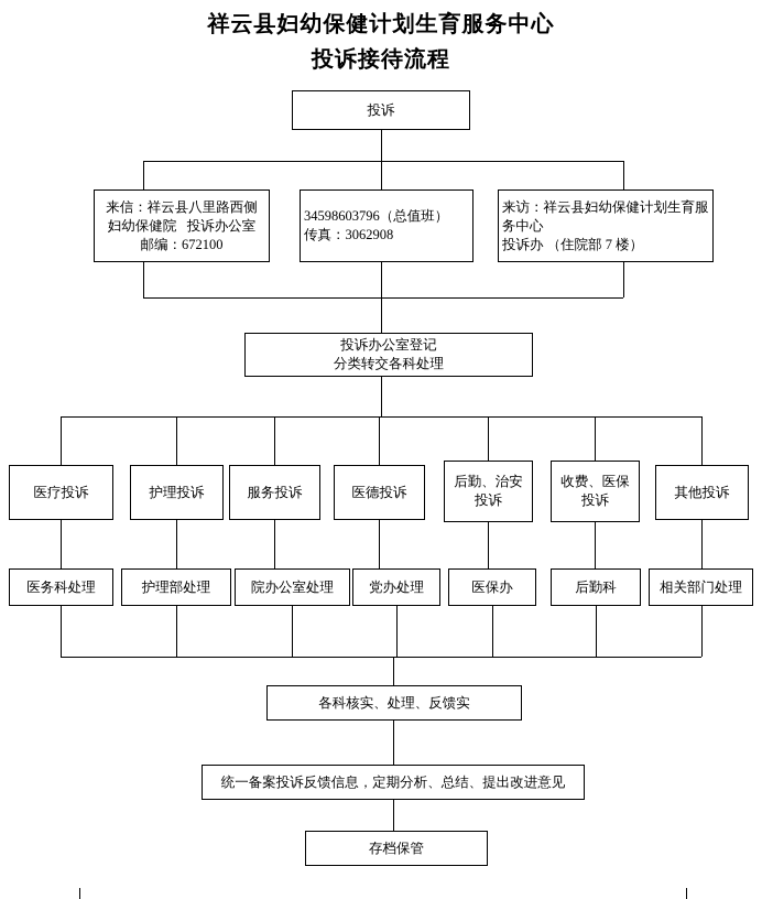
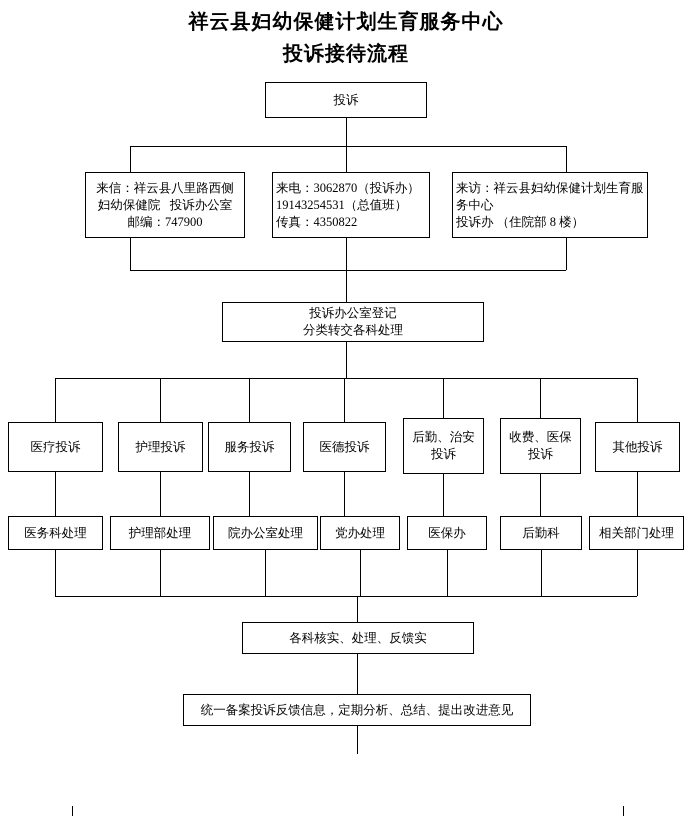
  祥云县妇幼保健计划生育服务中心
  投诉接待流程
  投诉
  来信：祥云县八里路西侧
  妇幼保健院 投诉办公室
- 邮编：672100
+ 邮编：747900
+ 来电：3062870（投诉办）
- 34598603796（总值班）
+ 19143254531（总值班）
- 传真：3062908
+ 传真：4350822
  来访：祥云县妇幼保健计划生育服
  务中心
- 投诉办 （住院部 7 楼）
+ 投诉办 （住院部 8 楼）
  投诉办公室登记
  分类转交各科处理
  医疗投诉
  护理投诉
  服务投诉
  医德投诉
  后勤、治安
  投诉
  收费、医保
  投诉
  其他投诉
  医务科处理
  护理部处理
  院办公室处理
  党办处理
  医保办
  后勤科
  相关部门处理
  各科核实、处理、反馈实
  统一备案投诉反馈信息，定期分析、总结、提出改进意见
- 存档保管
